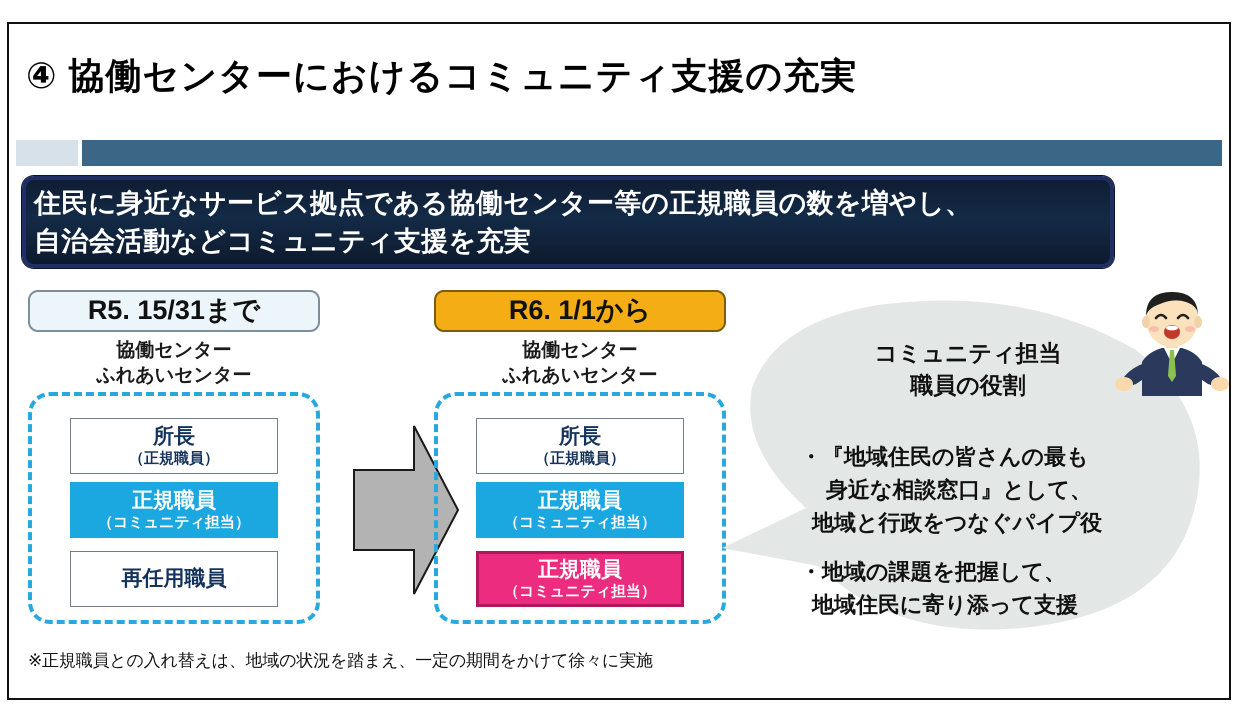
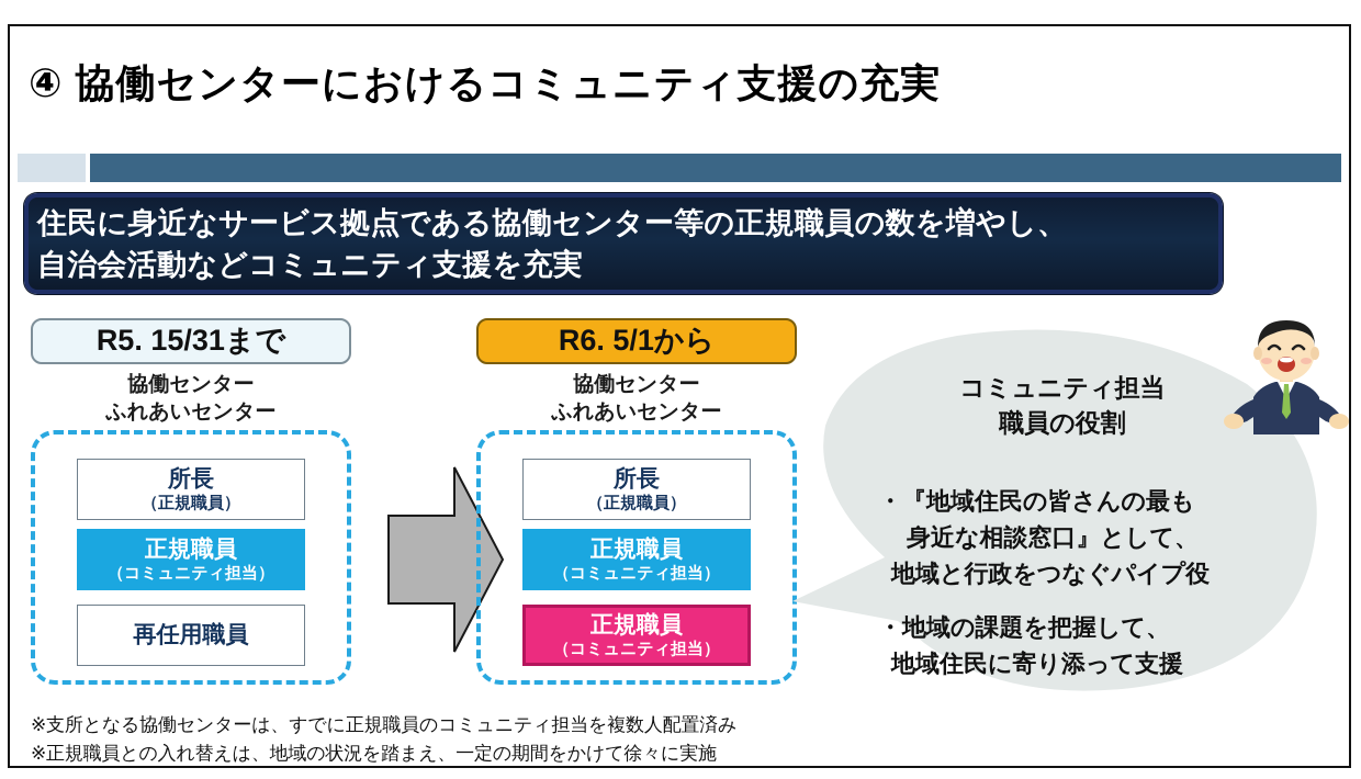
  ④ 協働センターにおけるコミュニティ支援の充実
  住民に身近なサービス拠点である協働センター等の正規職員の数を増やし、
  自治会活動などコミュニティ支援を充実
  R5. 15/31まで
  協働センター
  ふれあいセンター
  所長
  （正規職員）
  正規職員
  （コミュニティ担当）
  再任用職員
- R6. 1/1から
+ R6. 5/1から
  協働センター
  ふれあいセンター
  所長
  （正規職員）
  正規職員
  （コミュニティ担当）
  正規職員
  （コミュニティ担当）
  コミュニティ担当
  職員の役割
  ・『地域住民の皆さんの最も
  身近な相談窓口』として、
  地域と行政をつなぐパイプ役
  ・地域の課題を把握して、
  地域住民に寄り添って支援
+ ※支所となる協働センターは、すでに正規職員のコミュニティ担当を複数人配置済み
  ※正規職員との入れ替えは、地域の状況を踏まえ、一定の期間をかけて徐々に実施
